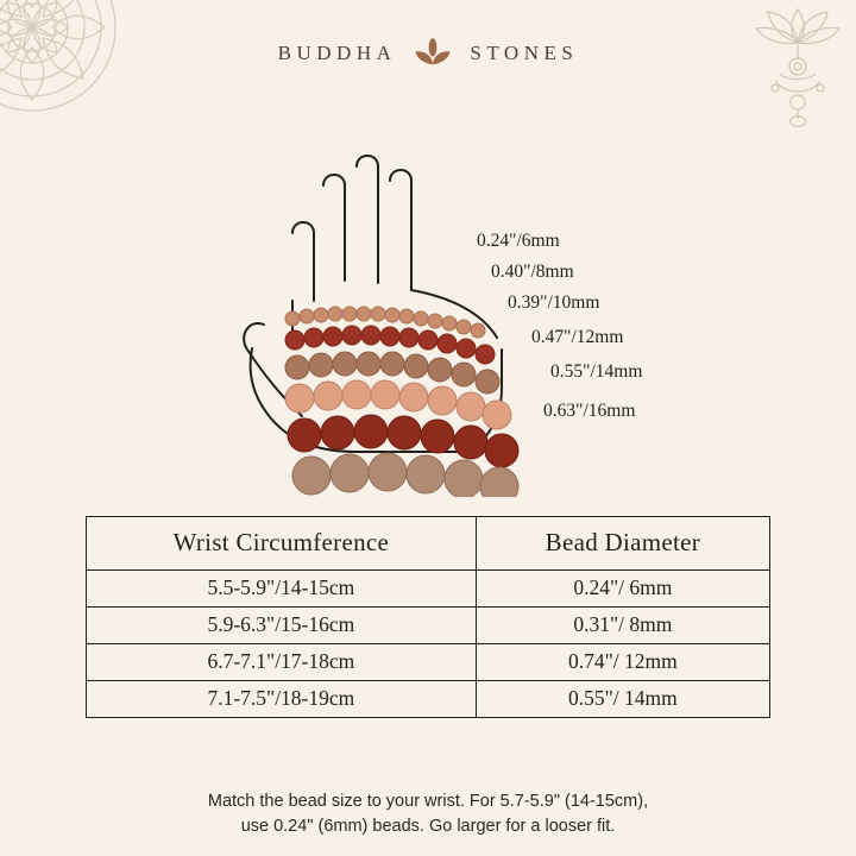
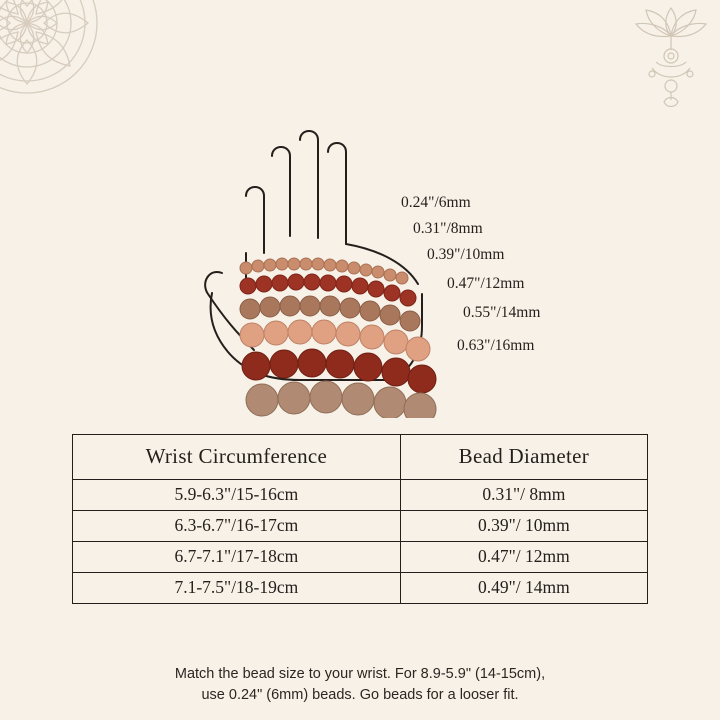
- BUDDHA
- STONES
  0.24"/6mm
- 0.40"/8mm
+ 0.31"/8mm
  0.39"/10mm
  0.47"/12mm
  0.55"/14mm
  0.63"/16mm
  Wrist Circumference	Bead Diameter
- 5.5-5.9"/14-15cm	0.24"/ 6mm
  5.9-6.3"/15-16cm	0.31"/ 8mm
+ 6.3-6.7"/16-17cm	0.39"/ 10mm
- 6.7-7.1"/17-18cm	0.74"/ 12mm
+ 6.7-7.1"/17-18cm	0.47"/ 12mm
- 7.1-7.5"/18-19cm	0.55"/ 14mm
+ 7.1-7.5"/18-19cm	0.49"/ 14mm
- Match the bead size to your wrist. For 5.7-5.9" (14-15cm),
+ Match the bead size to your wrist. For 8.9-5.9" (14-15cm),
- use 0.24" (6mm) beads. Go larger for a looser fit.
+ use 0.24" (6mm) beads. Go beads for a looser fit.
